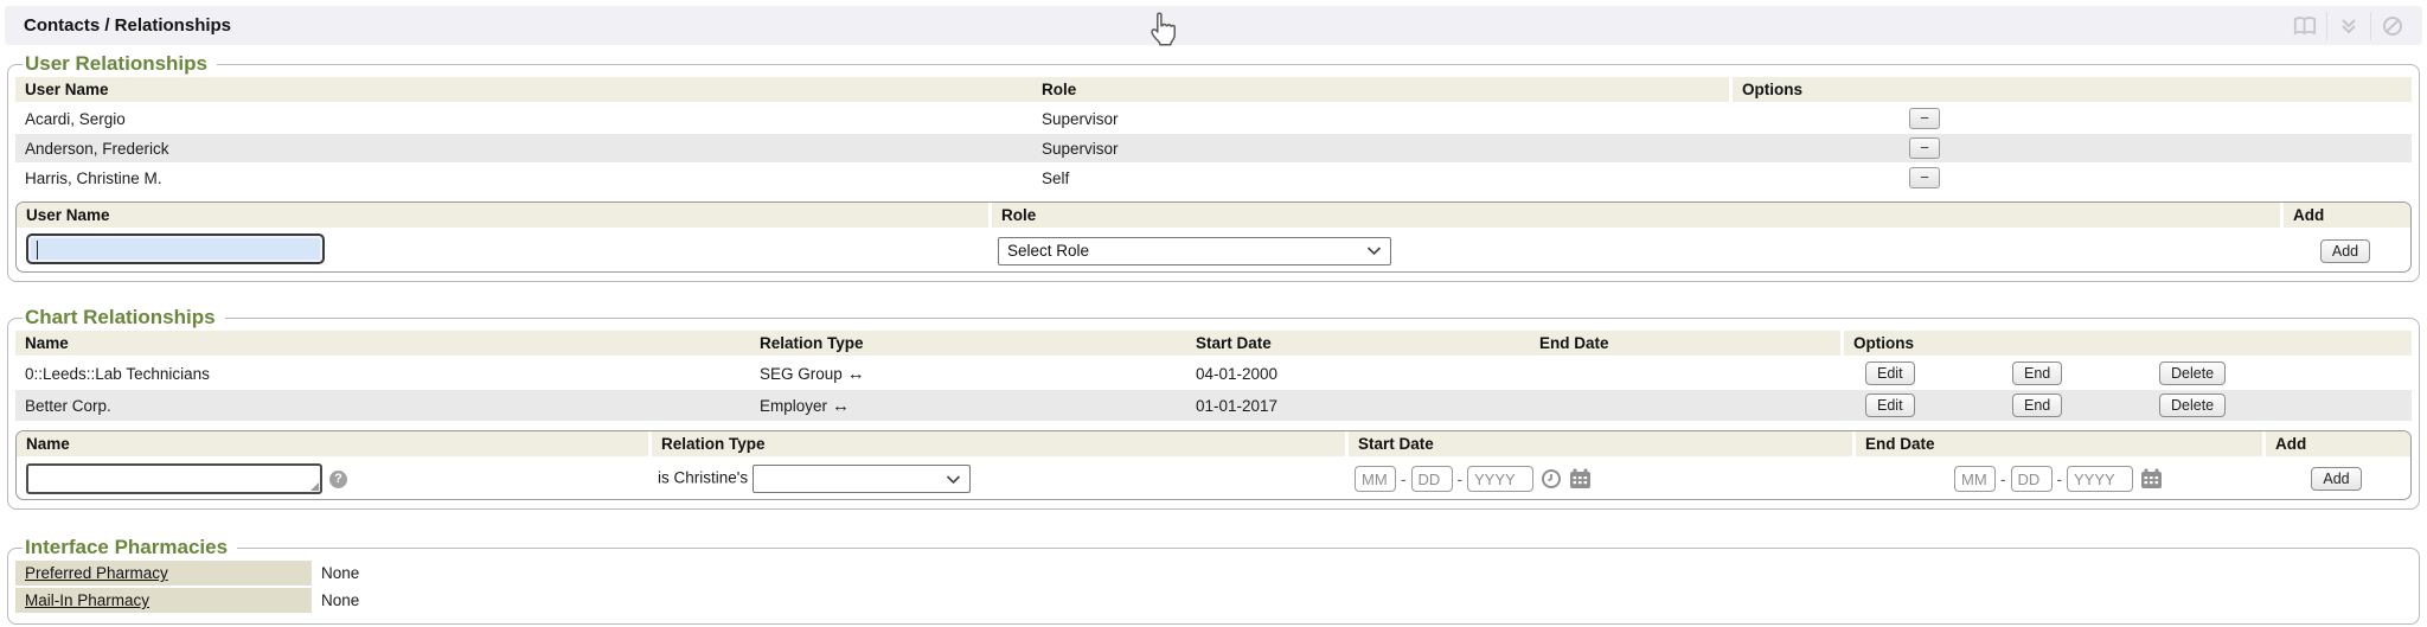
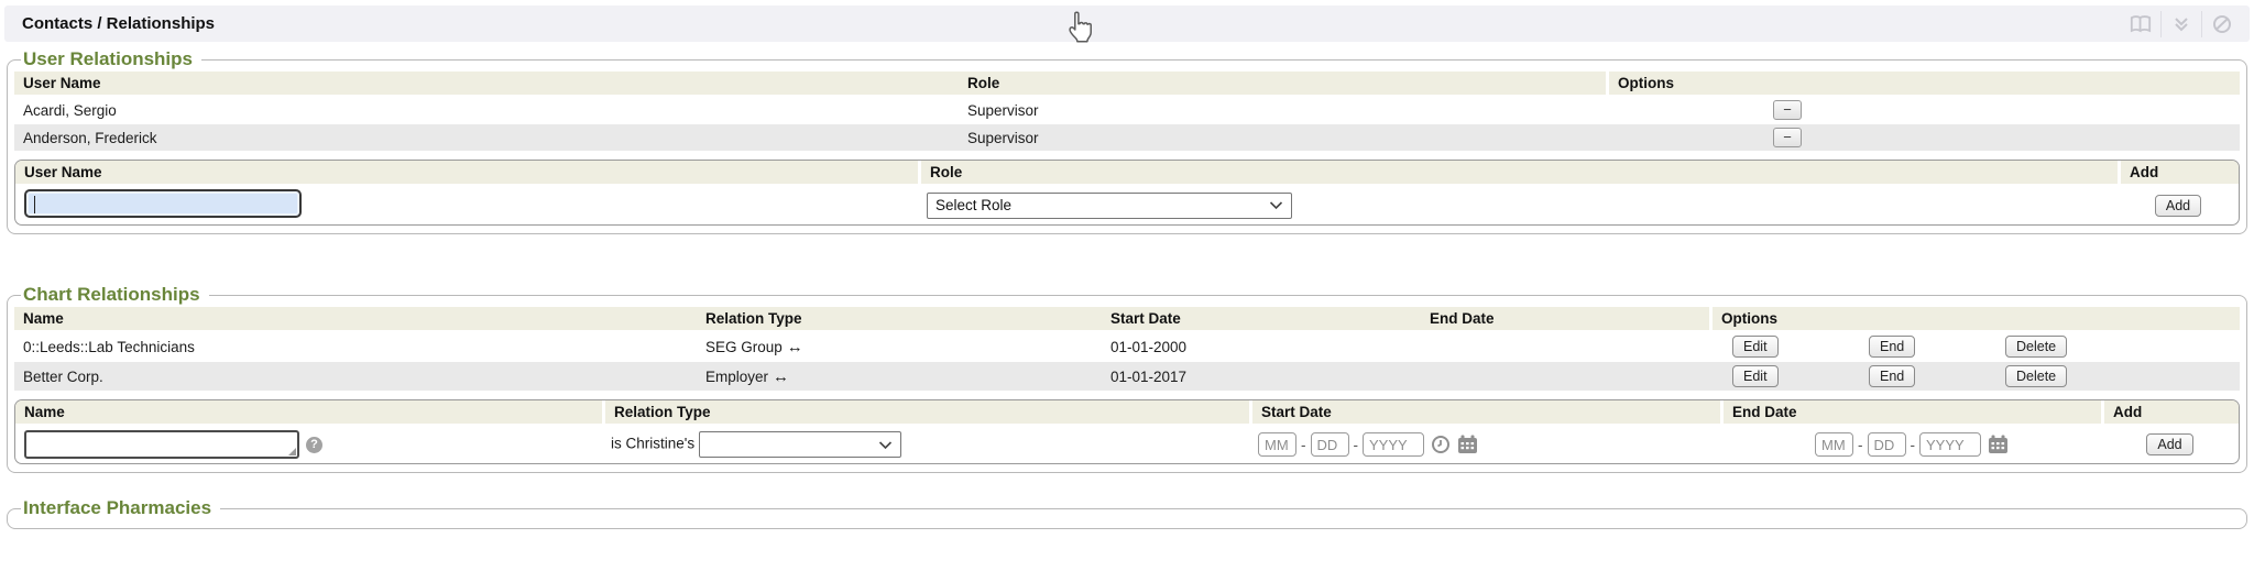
  Contacts / Relationships
  User Relationships
  User Name	Role	Options
  Acardi, Sergio	Supervisor	−
  Anderson, Frederick	Supervisor	−
- Harris, Christine M.	Self	−
  User Name	Role	Add
  	Select Role	Add
  Chart Relationships
  Name	Relation Type	Start Date	End Date	Options
- 0::Leeds::Lab Technicians	SEG Group ↔	04-01-2000		Edit End Delete
+ 0::Leeds::Lab Technicians	SEG Group ↔	01-01-2000		Edit End Delete
  Better Corp.	Employer ↔	01-01-2017		Edit End Delete
  Name	Relation Type	Start Date	End Date	Add
  ?	is Christine's	MM - DD - YYYY	MM - DD - YYYY	Add
  Interface Pharmacies
- Preferred Pharmacy	None
- Mail-In Pharmacy	None
